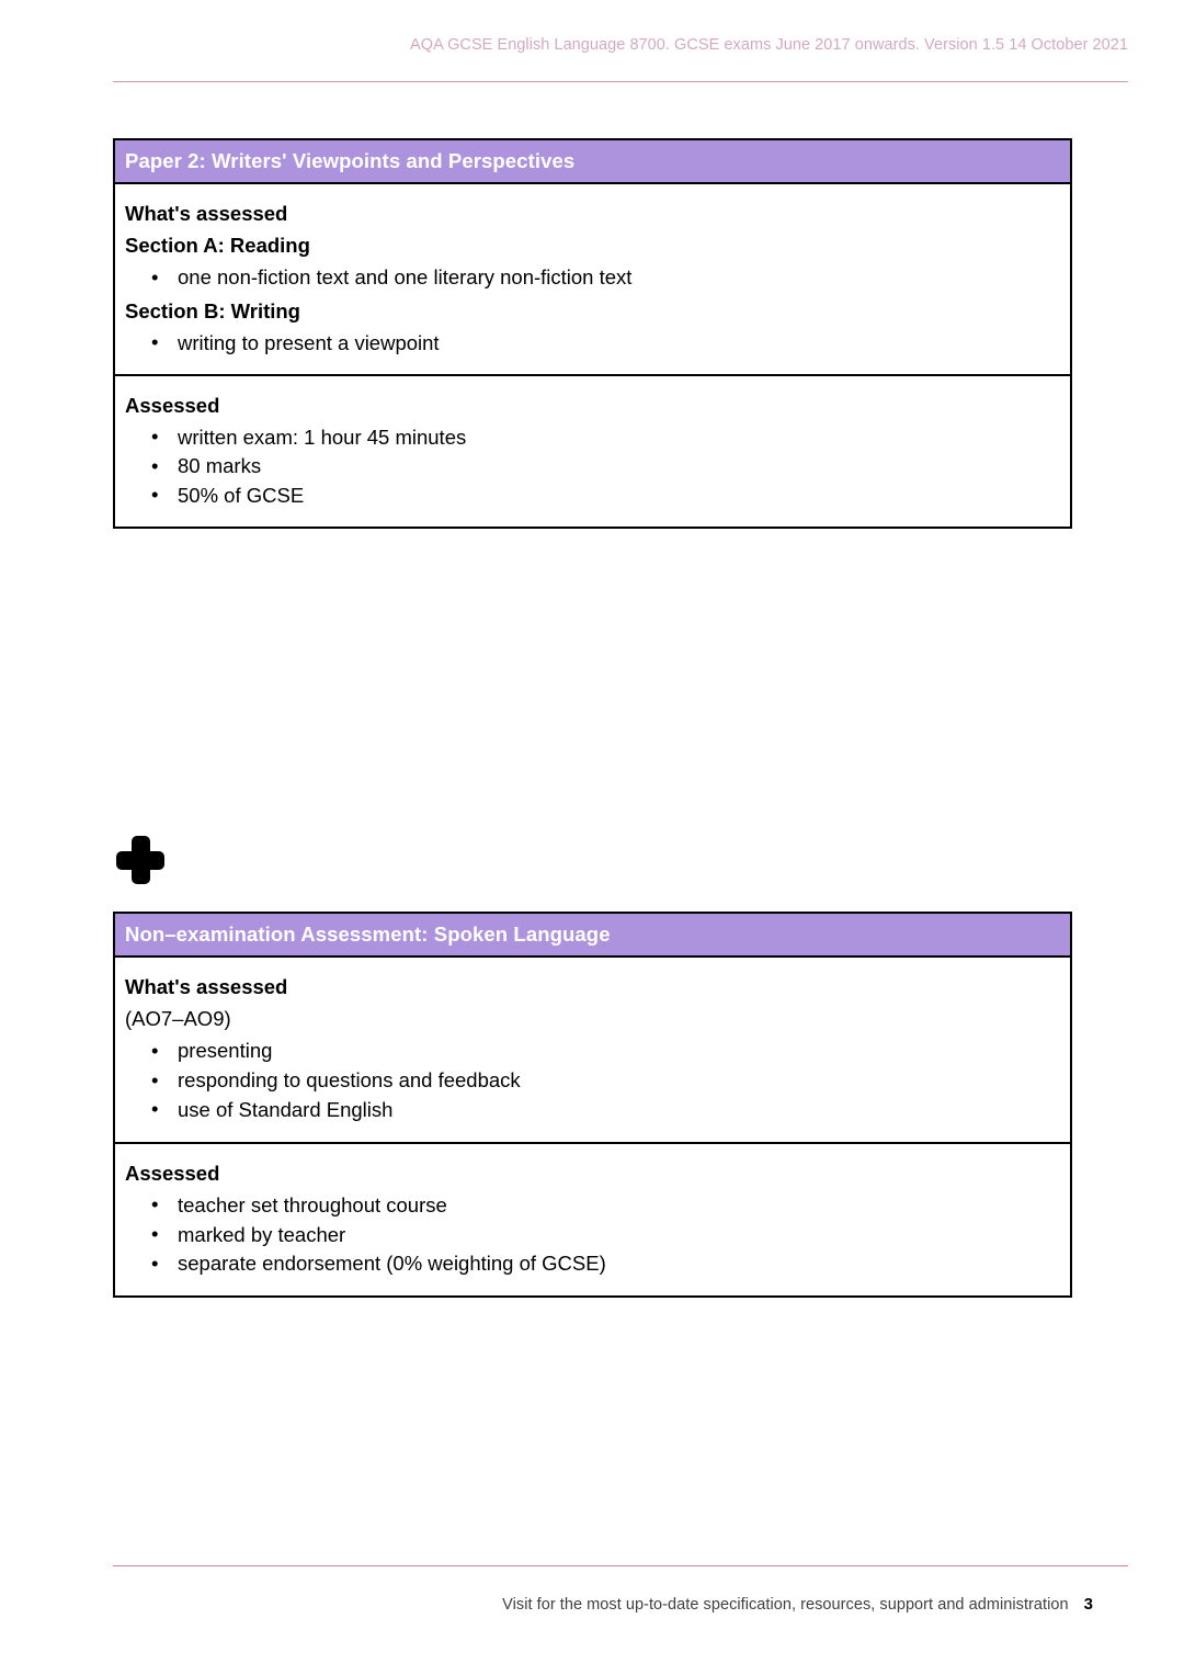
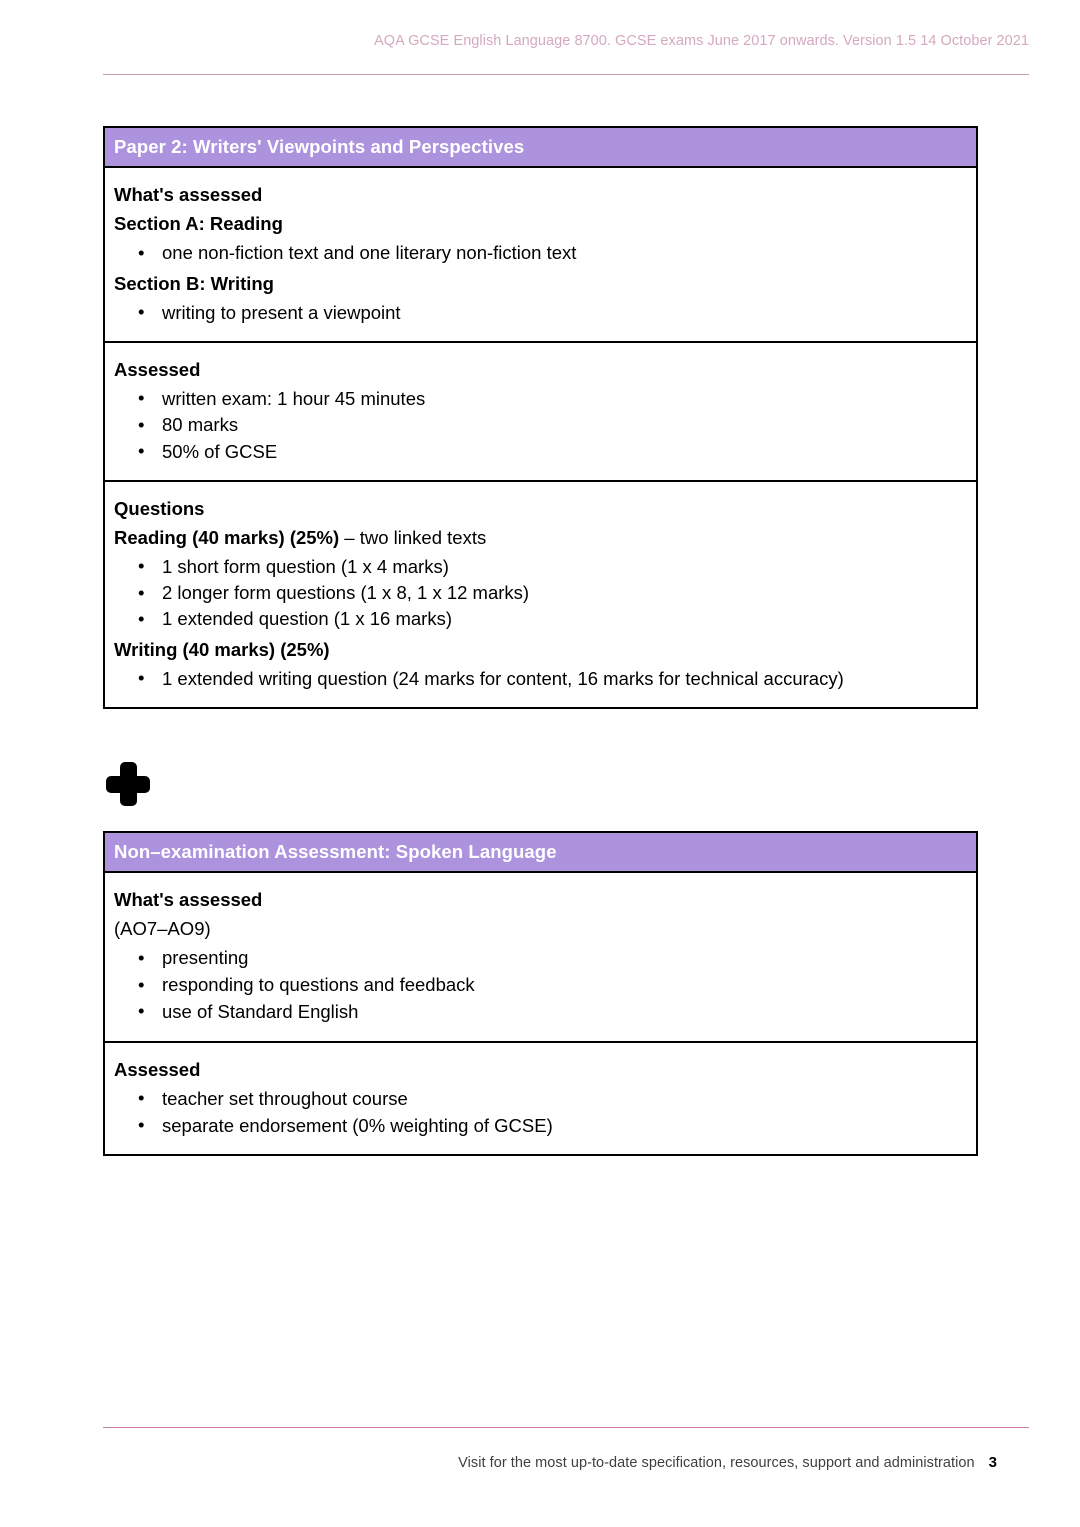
  AQA GCSE English Language 8700. GCSE exams June 2017 onwards. Version 1.5 14 October 2021
  Paper 2: Writers' Viewpoints and Perspectives
  What's assessed
  Section A: Reading
  one non-fiction text and one literary non-fiction text
  Section B: Writing
  writing to present a viewpoint
  Assessed
  written exam: 1 hour 45 minutes
  80 marks
  50% of GCSE
+ Questions
+ Reading (40 marks) (25%) – two linked texts
+ 1 short form question (1 x 4 marks)
+ 2 longer form questions (1 x 8, 1 x 12 marks)
+ 1 extended question (1 x 16 marks)
+ Writing (40 marks) (25%)
+ 1 extended writing question (24 marks for content, 16 marks for technical accuracy)
  Non–examination Assessment: Spoken Language
  What's assessed
  (AO7–AO9)
  presenting
  responding to questions and feedback
  use of Standard English
  Assessed
  teacher set throughout course
- marked by teacher
  separate endorsement (0% weighting of GCSE)
  Visit for the most up-to-date specification, resources, support and administration 3
